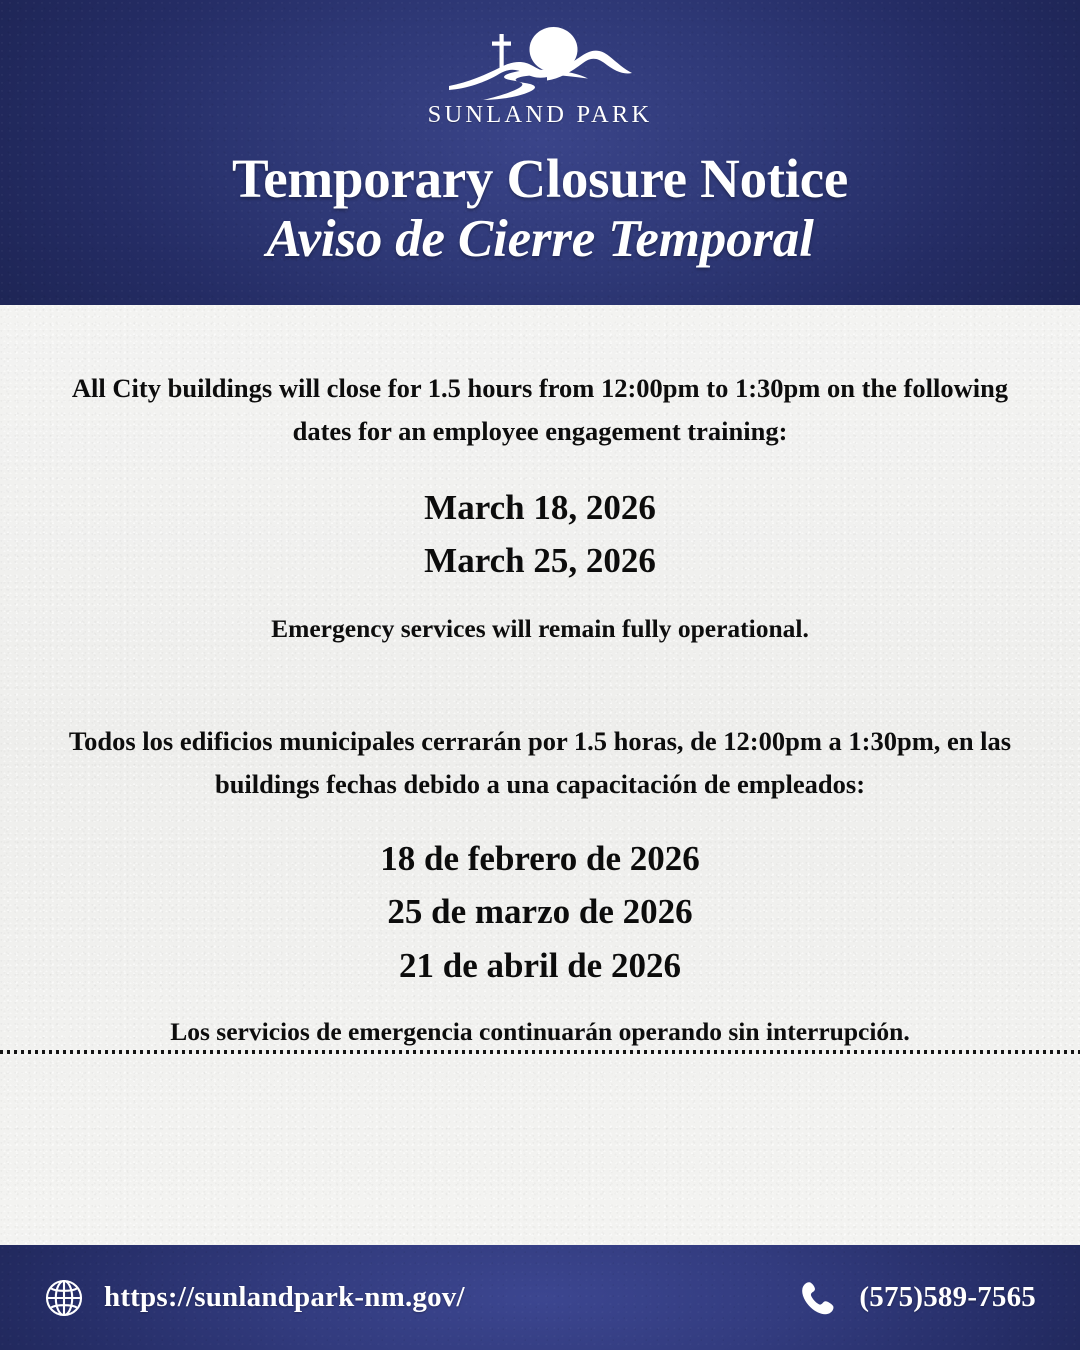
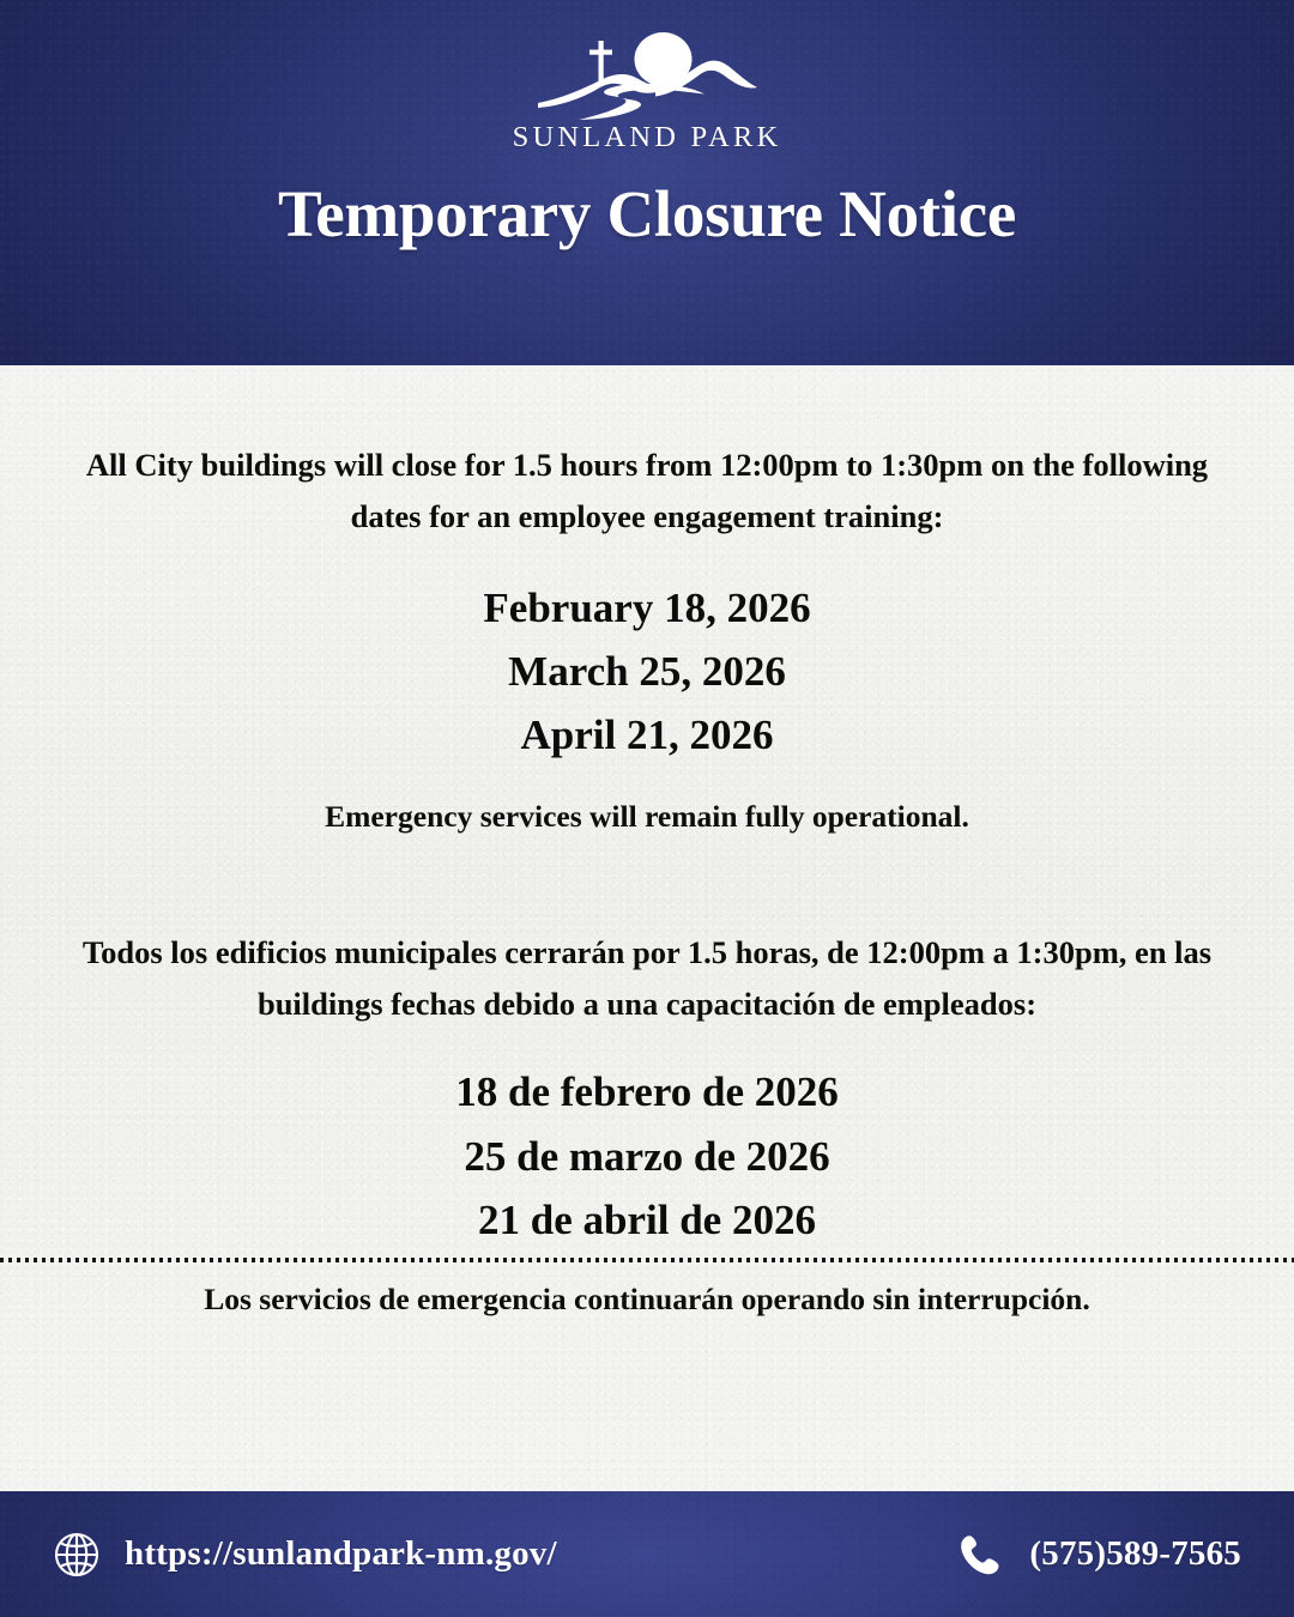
  SUNLAND PARK
  Temporary Closure Notice
- Aviso de Cierre Temporal
  All City buildings will close for 1.5 hours from 12:00pm to 1:30pm on the following dates for an employee engagement training:
- March 18, 2026
+ February 18, 2026
  March 25, 2026
+ April 21, 2026
  Emergency services will remain fully operational.
  Todos los edificios municipales cerrarán por 1.5 horas, de 12:00pm a 1:30pm, en las buildings fechas debido a una capacitación de empleados:
  18 de febrero de 2026
  25 de marzo de 2026
  21 de abril de 2026
  Los servicios de emergencia continuarán operando sin interrupción.
  https://sunlandpark-nm.gov/
  (575)589-7565
